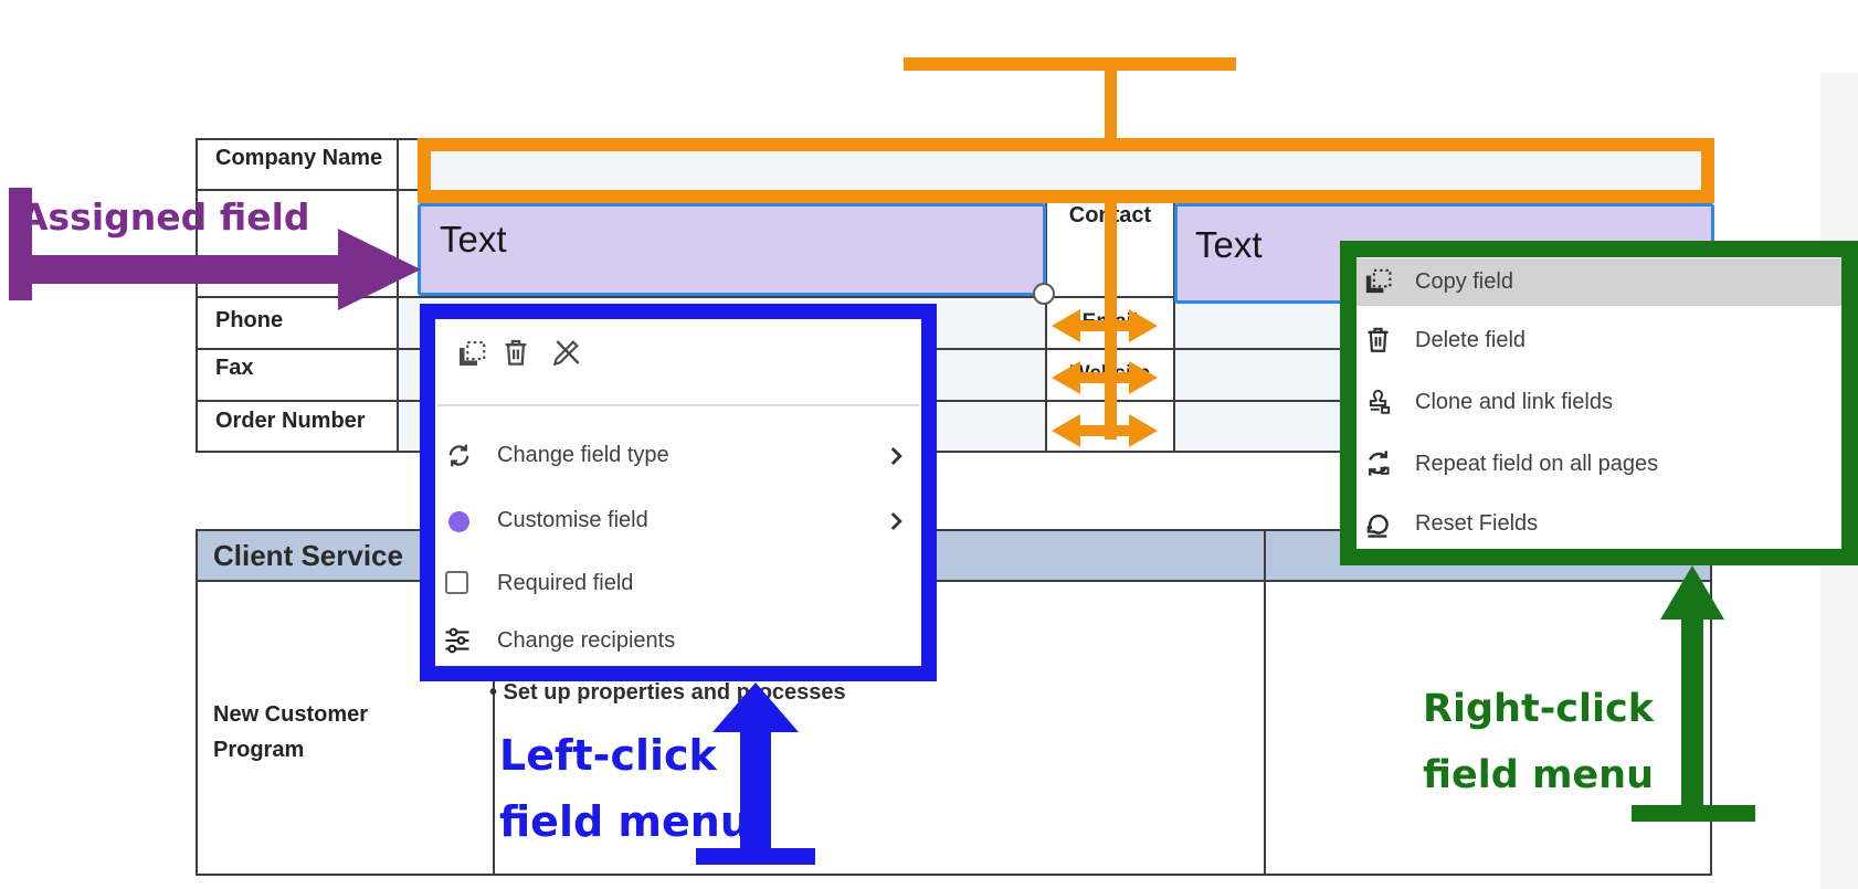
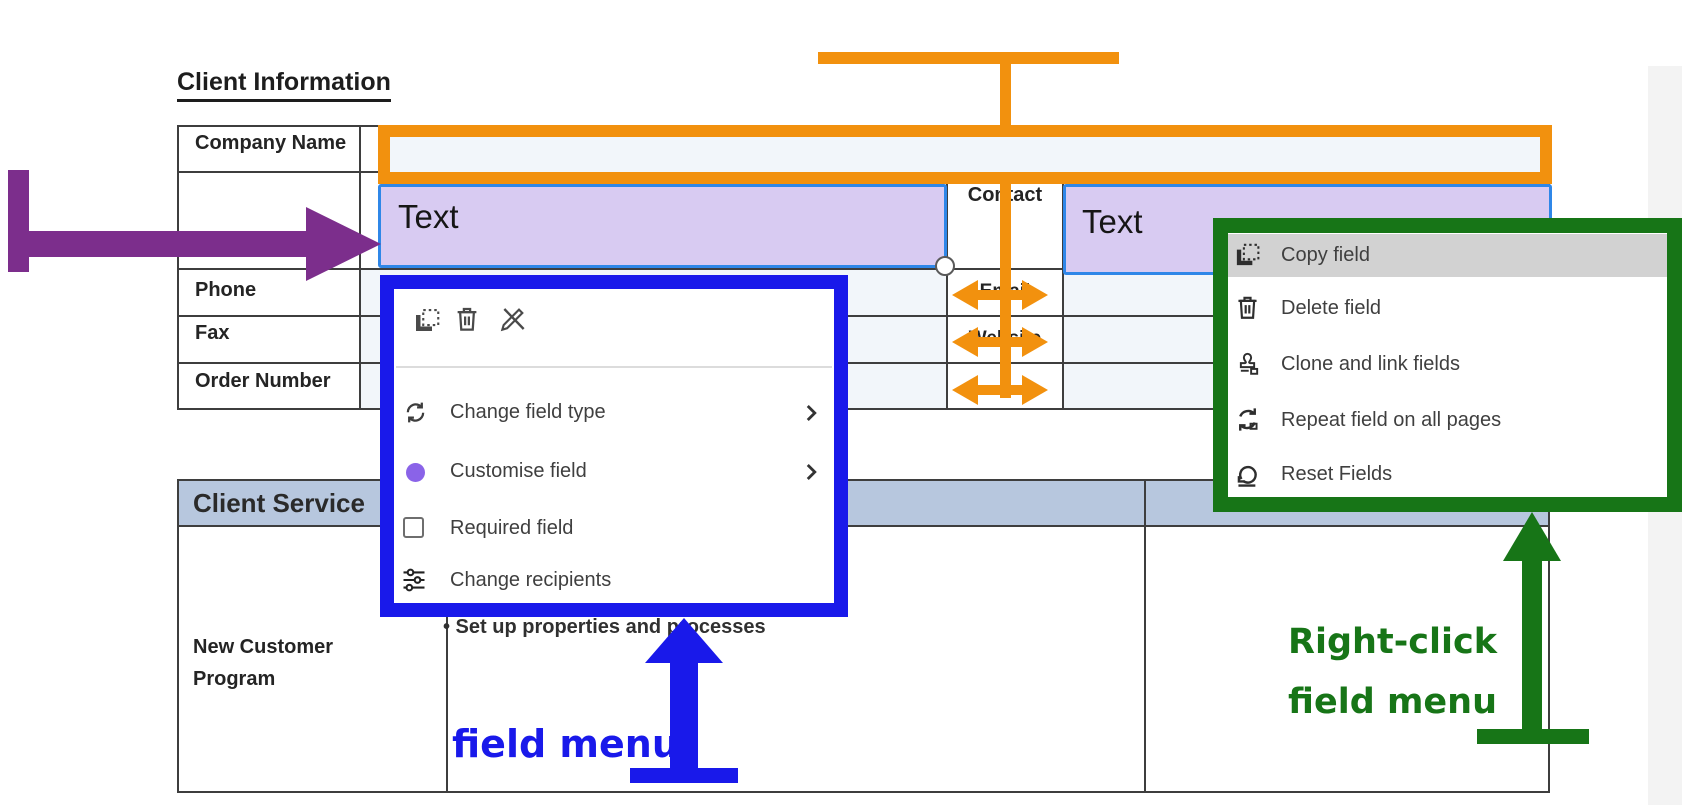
+ Client Information
  Company Name
  Phone
  Fax
  Order Number
  Coact
  Client Service
  New Customer
  Program
  • Set up properties and processes
  Text
  Text
- Assigned field
  Change field type
  Customise field
  Required field
  Change recipients
  Copy field
  Delete field
  Clone and link fields
  Repeat field on all pages
  Reset Fields
- Left-click
  field menu
  Right-click
  field menu
